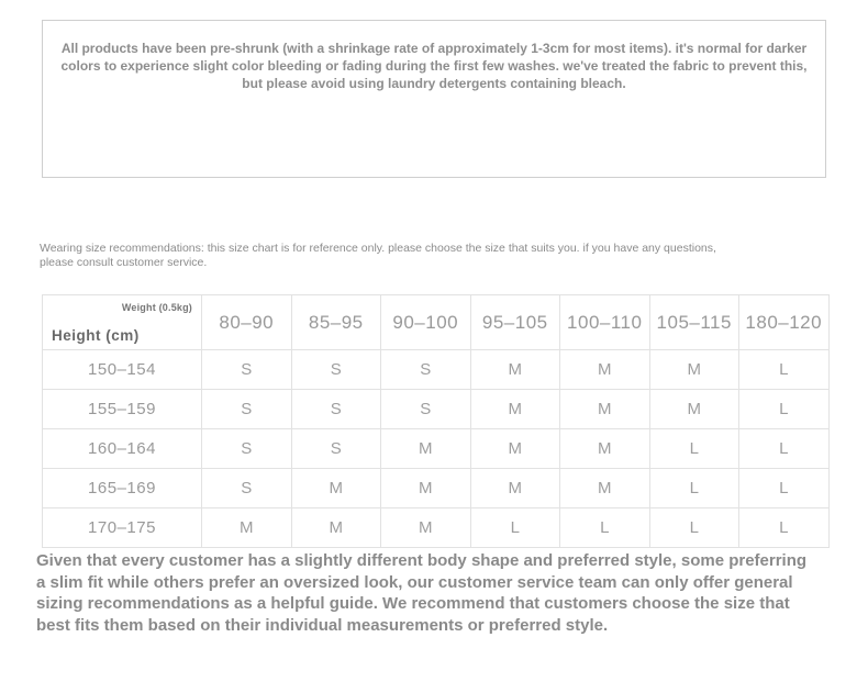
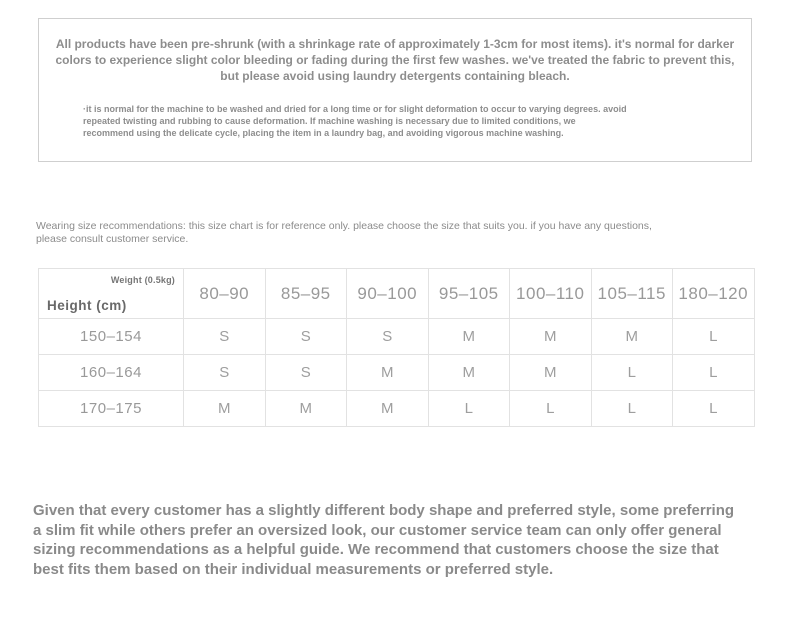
  All products have been pre-shrunk (with a shrinkage rate of approximately 1-3cm for most items). it's normal for darker
  colors to experience slight color bleeding or fading during the first few washes. we've treated the fabric to prevent this,
  but please avoid using laundry detergents containing bleach.
+ ·it is normal for the machine to be washed and dried for a long time or for slight deformation to occur to varying degrees. avoid
+ repeated twisting and rubbing to cause deformation. If machine washing is necessary due to limited conditions, we
+ recommend using the delicate cycle, placing the item in a laundry bag, and avoiding vigorous machine washing.
  Wearing size recommendations: this size chart is for reference only. please choose the size that suits you. if you have any questions,
  please consult customer service.
  Weight (0.5kg) Height (cm)	80–90	85–95	90–100	95–105	100–110	105–115	180–120
  150–154	S	S	S	M	M	M	L
- 155–159	S	S	S	M	M	M	L
  160–164	S	S	M	M	M	L	L
- 165–169	S	M	M	M	M	L	L
  170–175	M	M	M	L	L	L	L
  Given that every customer has a slightly different body shape and preferred style, some preferring
  a slim fit while others prefer an oversized look, our customer service team can only offer general
  sizing recommendations as a helpful guide. We recommend that customers choose the size that
  best fits them based on their individual measurements or preferred style.
